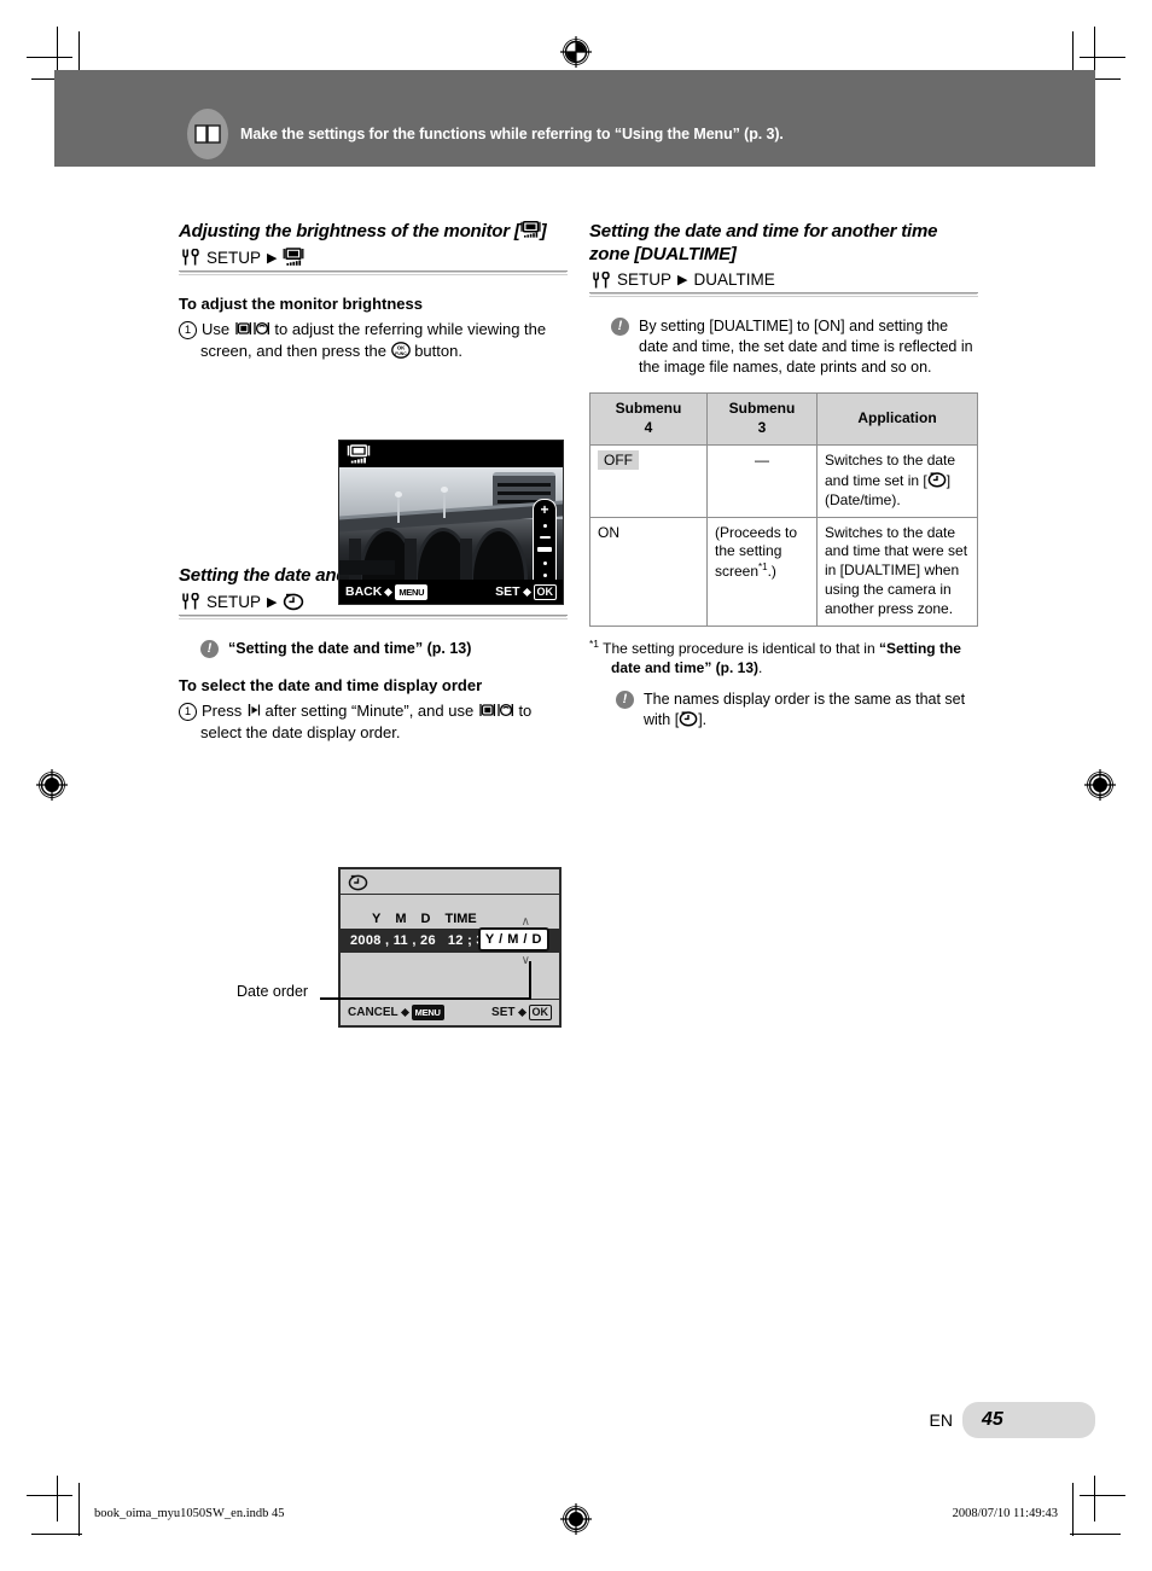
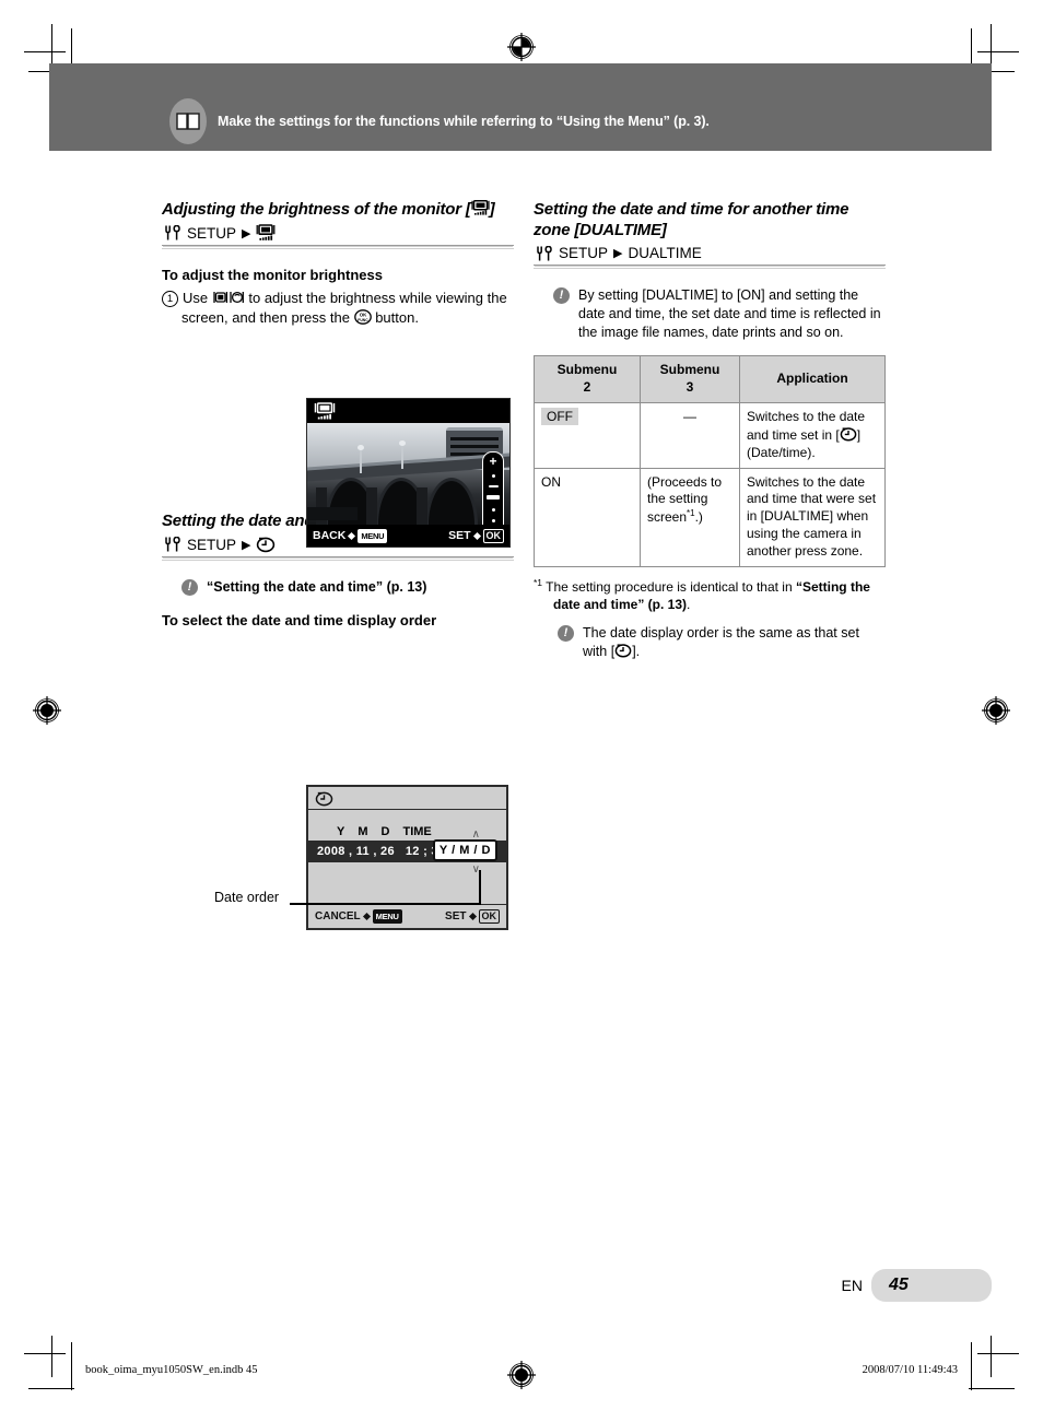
  Make the settings for the functions while referring to “Using the Menu” (p. 3).
  Adjusting the brightness of the monitor [ ]
  SETUP
  ▶
  To adjust the monitor brightness
- 1 Use to adjust the referring while viewing the screen, and then press the
+ 1 Use to adjust the brightness while viewing the screen, and then press the
  button.
  SETUP
  ▶
  !
  “Setting the date and time” (p. 13)
  To select the date and time display order
- 1 Press after setting “Minute”, and use to select the date display order.
  +
  BACK
  MENU
  SET
  OK
  Y
  M
  D
  TIME
  2008 , 11 , 26
  ∧
  Y / M / D
  ∨
  CANCEL
  MENU
  SET
  OK
  Date order
  Setting the date and time for another time zone [DUALTIME]
  SETUP
  ▶
  DUALTIME
  !
  By setting [DUALTIME] to [ON] and setting the date and time, the set date and time is reflected in the image file names, date prints and so on.
- Submenu 4	Submenu 3	Application
+ Submenu 2	Submenu 3	Application
  OFF	—	Switches to the date and time set in [ ] (Date/time).
  ON	(Proceeds to the setting screen*1.)	Switches to the date and time that were set in [DUALTIME] when using the camera in another press zone.
  *1 The setting procedure is identical to that in “Setting the date and time” (p. 13).
  !
- The names display order is the same as that set with [ ].
+ The date display order is the same as that set with [ ].
  EN
  45
  book_oima_myu1050SW_en.indb 45
  2008/07/10 11:49:43
